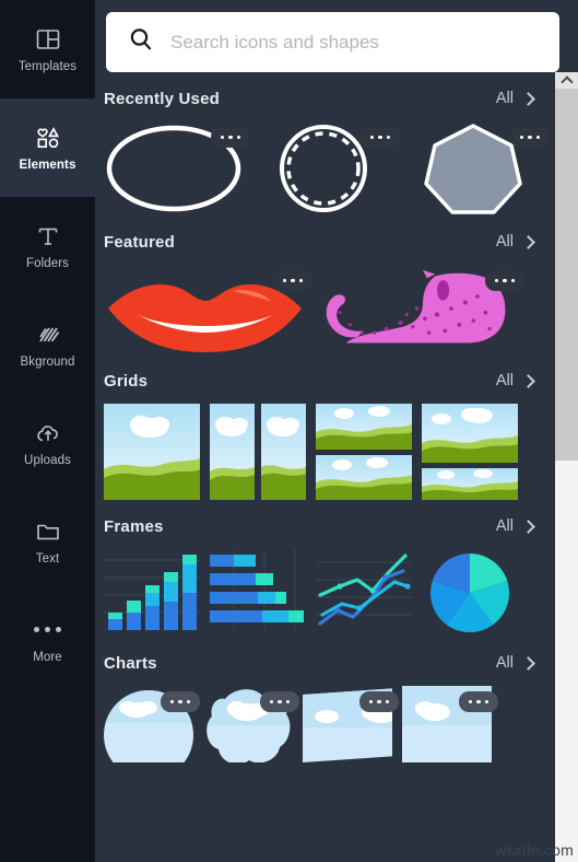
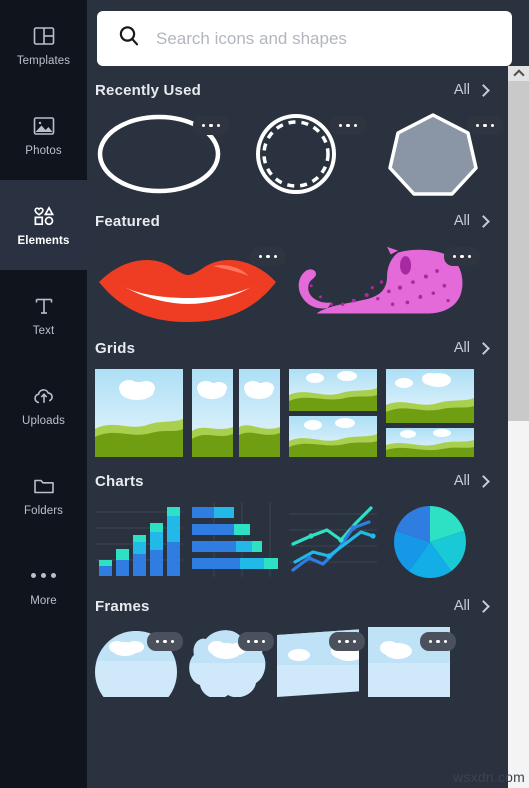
  Templates
+ Photos
  Elements
- Folders
+ Text
- Bkground
  Uploads
- Text
+ Folders
  More
  Search icons and shapes
  Recently Used
  All
  Featured
  All
  Grids
  All
- Frames
+ Charts
  All
- Charts
+ Frames
  All
  wsxdn.com
